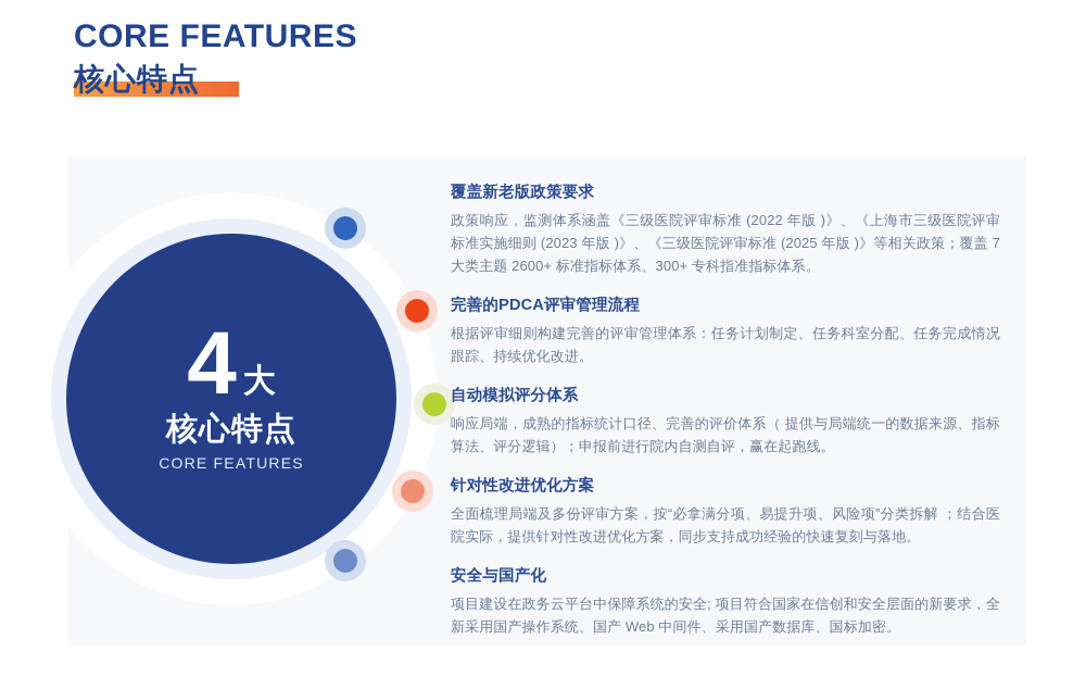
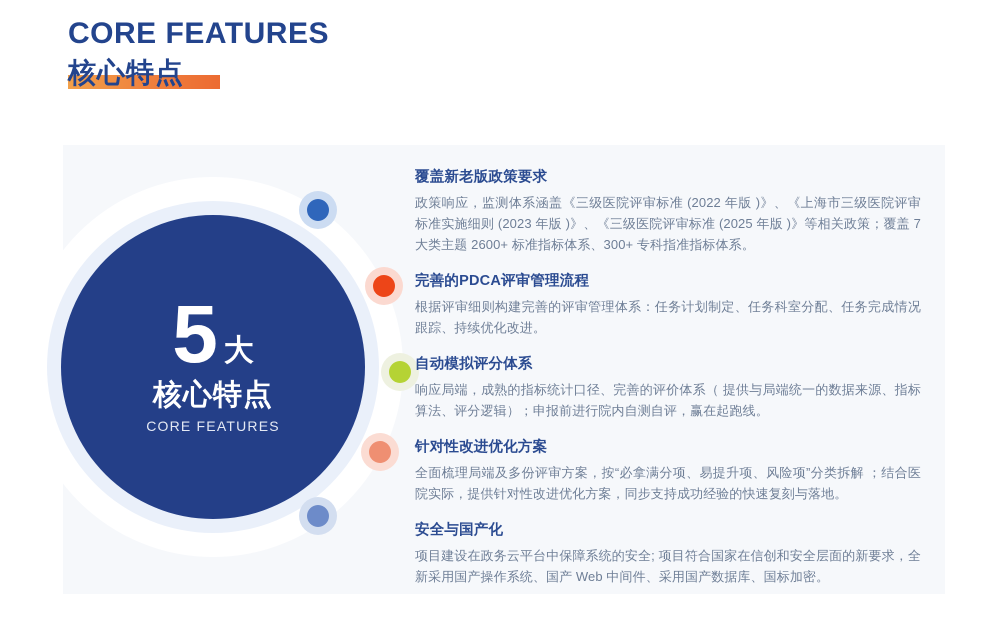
  CORE FEATURES
  核心特点
- 4
+ 5
  大
  核心特点
  CORE FEATURES
  覆盖新老版政策要求
  政策响应，监测体系涵盖《三级医院评审标准 (2022 年版 )》、《上海市三级医院评审标准实施细则 (2023 年版 )》、《三级医院评审标准 (2025 年版 )》等相关政策；覆盖 7 大类主题 2600+ 标准指标体系、300+ 专科指准指标体系。
  完善的PDCA评审管理流程
  根据评审细则构建完善的评审管理体系：任务计划制定、任务科室分配、任务完成情况跟踪、持续优化改进。
  自动模拟评分体系
  响应局端，成熟的指标统计口径、完善的评价体系（ 提供与局端统一的数据来源、指标算法、评分逻辑）；申报前进行院内自测自评，赢在起跑线。
  针对性改进优化方案
  全面梳理局端及多份评审方案，按“必拿满分项、易提升项、风险项”分类拆解 ；结合医院实际，提供针对性改进优化方案，同步支持成功经验的快速复刻与落地。
  安全与国产化
  项目建设在政务云平台中保障系统的安全; 项目符合国家在信创和安全层面的新要求，全新采用国产操作系统、国产 Web 中间件、采用国产数据库、国标加密。
